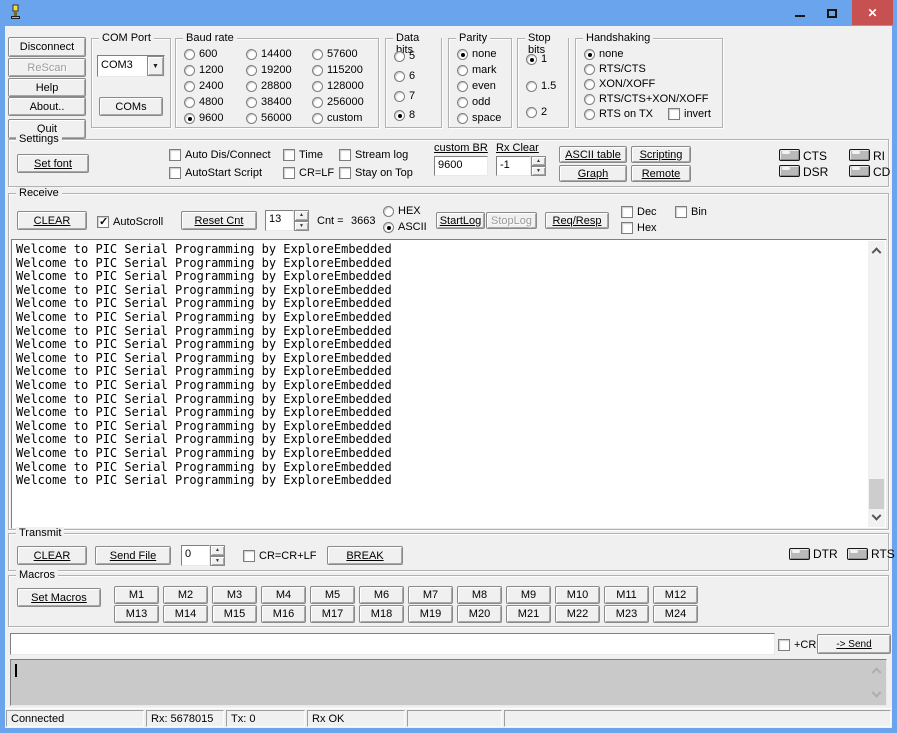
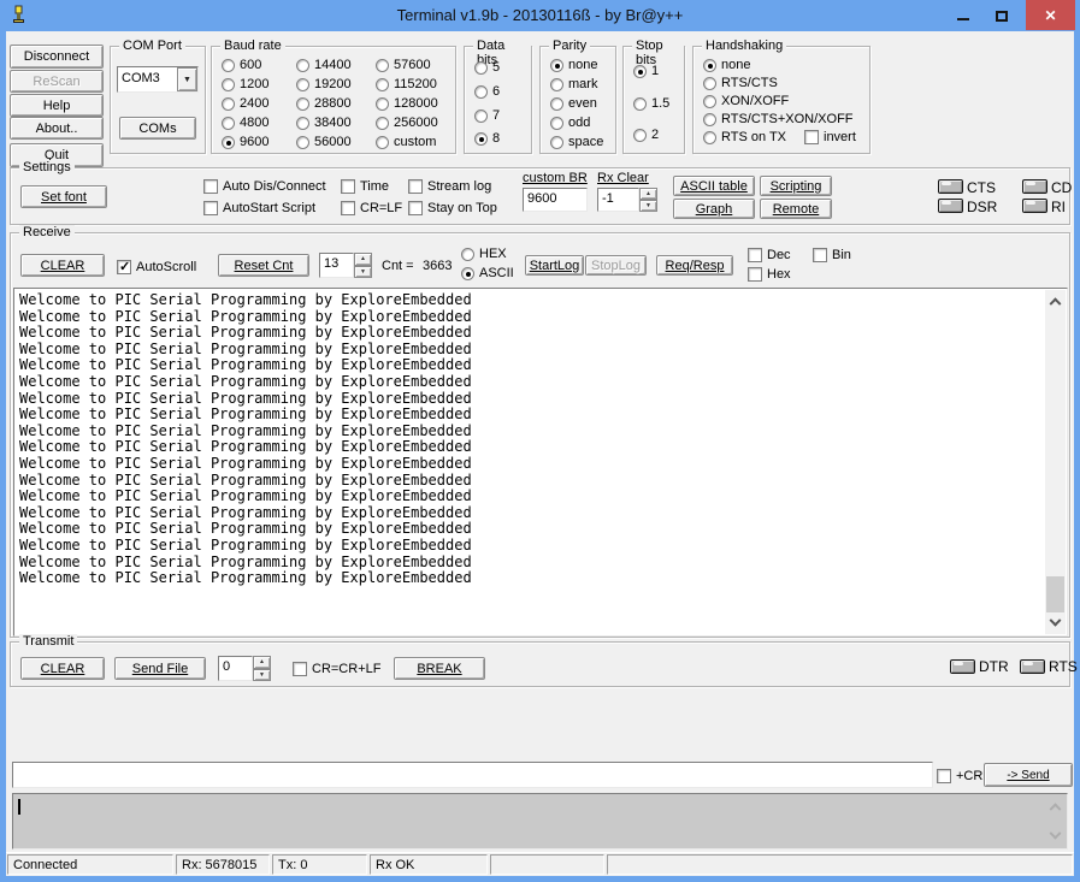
+ Terminal v1.9b - 20130116ß - by Br@y++
  ✕
  Disconnect
  ReScan
  Help
  About..
  Quit
  COM Port
  COM3
  COMs
  Baud rate
  600
  1200
  2400
  4800
  9600
  14400
  19200
  28800
  38400
  56000
  57600
  115200
  128000
  256000
  custom
  Data its
  5
  6
  7
  8
  Parity
  none
  mark
  even
  odd
  space
  Stop bits
  1
  1.5
  2
  Handshaking
  none
  RTS/CTS
  XON/XOFF
  RTS/CTS+XON/XOFF
  RTS on TX
  invert
  Settings
  Set font
  Auto Dis/Connect
  AutoStart Script
  Time
  CR=LF
  Stream log
  Stay on Top
  custom BR
  9600
  Rx Clear
  -1
  ASCII table
  Scripting
  Graph
  Remote
  CTS
- RI
+ CD
  DSR
- CD
+ RI
  Receive
  CLEAR
  AutoScroll
  Reset Cnt
  13
  Cnt =
  3663
  HEX
  ASCII
  StartLog
  StopLog
  Req/Resp
  Dec
  Hex
  Bin
  Welcome to PIC Serial Programming by ExploreEmbedded
  Welcome to PIC Serial Programming by ExploreEmbedded
  Welcome to PIC Serial Programming by ExploreEmbedded
  Welcome to PIC Serial Programming by ExploreEmbedded
  Welcome to PIC Serial Programming by ExploreEmbedded
  Welcome to PIC Serial Programming by ExploreEmbedded
  Welcome to PIC Serial Programming by ExploreEmbedded
  Welcome to PIC Serial Programming by ExploreEmbedded
  Welcome to PIC Serial Programming by ExploreEmbedded
  Welcome to PIC Serial Programming by ExploreEmbedded
  Welcome to PIC Serial Programming by ExploreEmbedded
  Welcome to PIC Serial Programming by ExploreEmbedded
  Welcome to PIC Serial Programming by ExploreEmbedded
  Welcome to PIC Serial Programming by ExploreEmbedded
  Welcome to PIC Serial Programming by ExploreEmbedded
  Welcome to PIC Serial Programming by ExploreEmbedded
  Welcome to PIC Serial Programming by ExploreEmbedded
  Welcome to PIC Serial Programming by ExploreEmbedded
  Transmit
  CLEAR
  Send File
  0
  CR=CR+LF
  BREAK
  DTR
  RTS
- Macros
- Set Macros
- M1
- M2
- M3
- M4
- M5
- M6
- M7
- M8
- M9
- M10
- M11
- M12
- M13
- M14
- M15
- M16
- M17
- M18
- M19
- M20
- M21
- M22
- M23
- M24
  +CR
  -> Send
  Connected
  Rx: 5678015
  Tx: 0
  Rx OK
